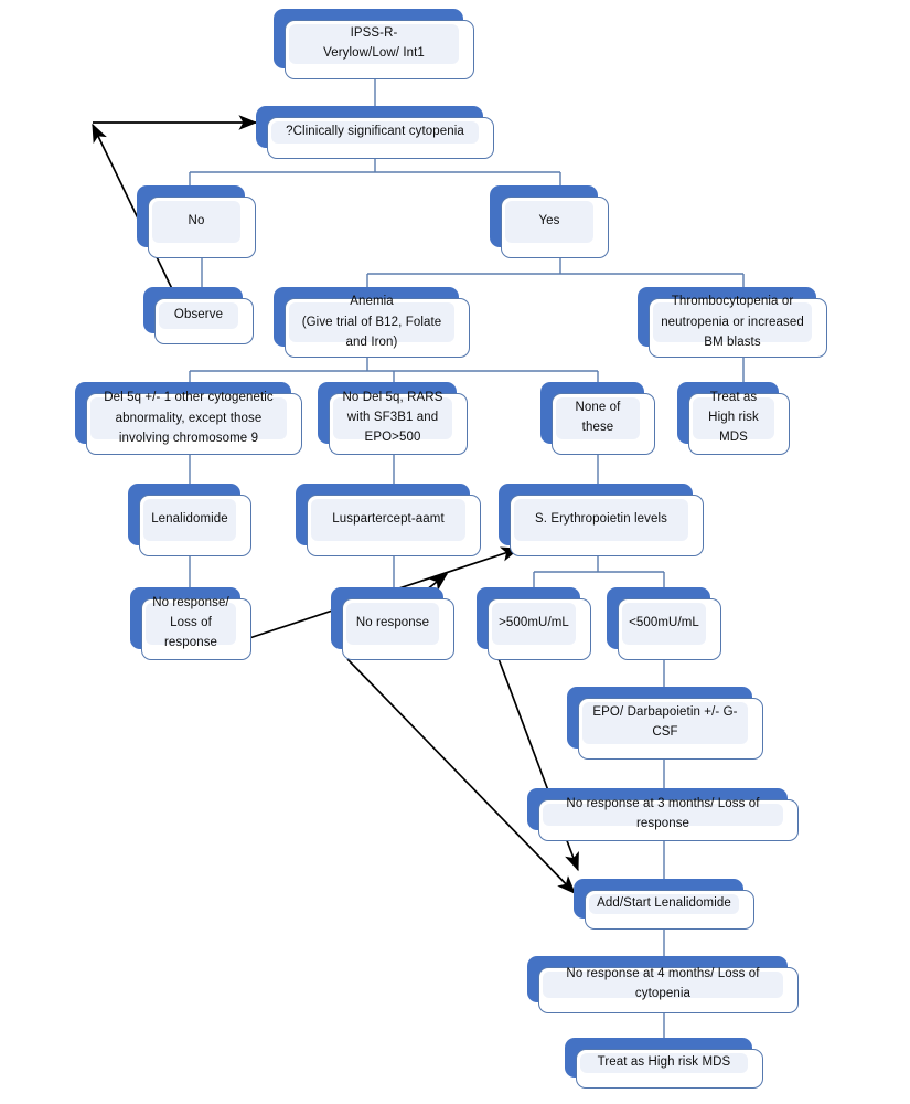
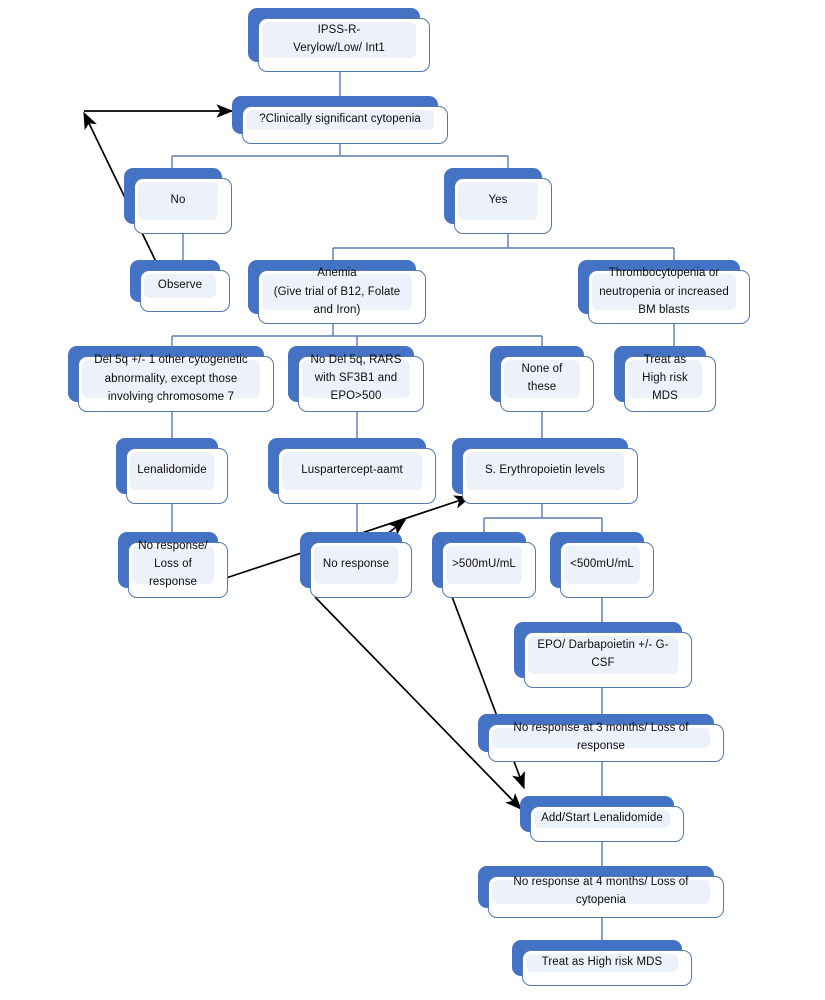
  IPSS-R-
  Verylow/Low/ Int1
  ?Clinically significant cytopenia
  No
  Yes
  Observe
  Anemia
  (Give trial of B12, Folate and Iron)
  Thrombocytopenia or neutropenia or increased BM blasts
- Del 5q +/- 1 other cytogenetic abnormality, except those involving chromosome 9
+ Del 5q +/- 1 other cytogenetic abnormality, except those involving chromosome 7
  No Del 5q, RARS with SF3B1 and EPO>500
  None of these
  Treat as High risk MDS
  Lenalidomide
  Luspartercept-aamt
  S. Erythropoietin levels
  No response/
  Loss of response
  No response
  >500mU/mL
  <500mU/mL
  EPO/ Darbapoietin +/- G-CSF
  No response at 3 months/ Loss of response
  Add/Start Lenalidomide
  No response at 4 months/ Loss of cytopenia
  Treat as High risk MDS
